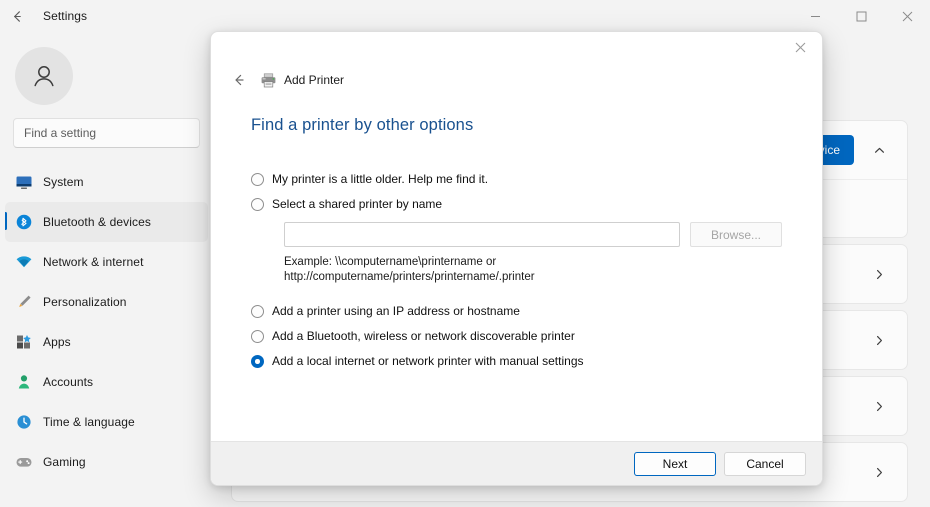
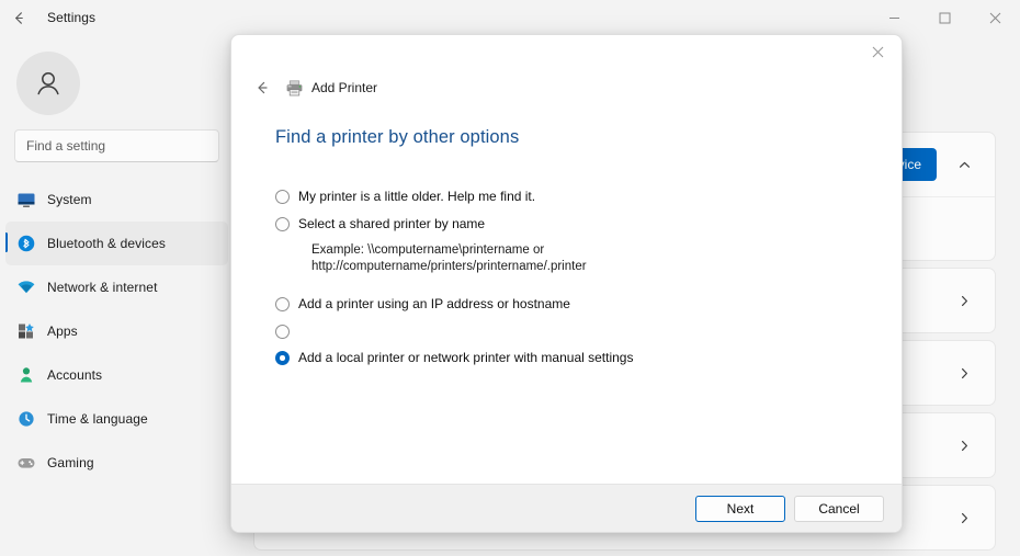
  Settings
  Find a setting
  System
  Bluetooth & devices
  Network & internet
- Personalization
  Apps
  Accounts
  Time & language
  Gaming
  Add Printer
  Find a printer by other options
  My printer is a little older. Help me find it.
  Select a shared printer by name
- Browse...
  Example: \\computername\printername or
  http://computername/printers/printername/.printer
  Add a printer using an IP address or hostname
- Add a Bluetooth, wireless or network discoverable printer
- Add a local internet or network printer with manual settings
+ Add a local printer or network printer with manual settings
  Next
  Cancel
